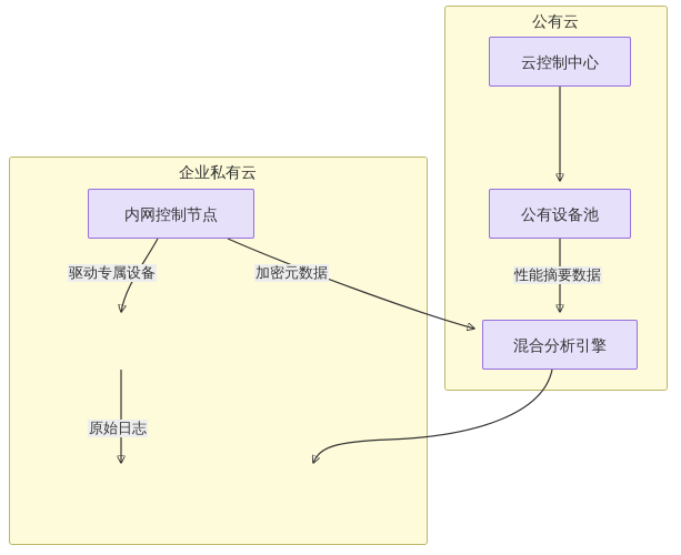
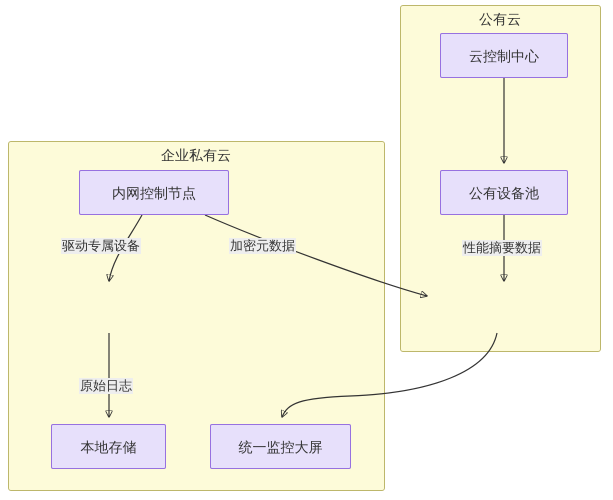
  企业私有云
  公有云
  云控制中心
  公有设备池
- 混合分析引擎
  内网控制节点
+ 本地存储
+ 统一监控大屏
  性能摘要数据
  驱动专属设备
  加密元数据
  原始日志
